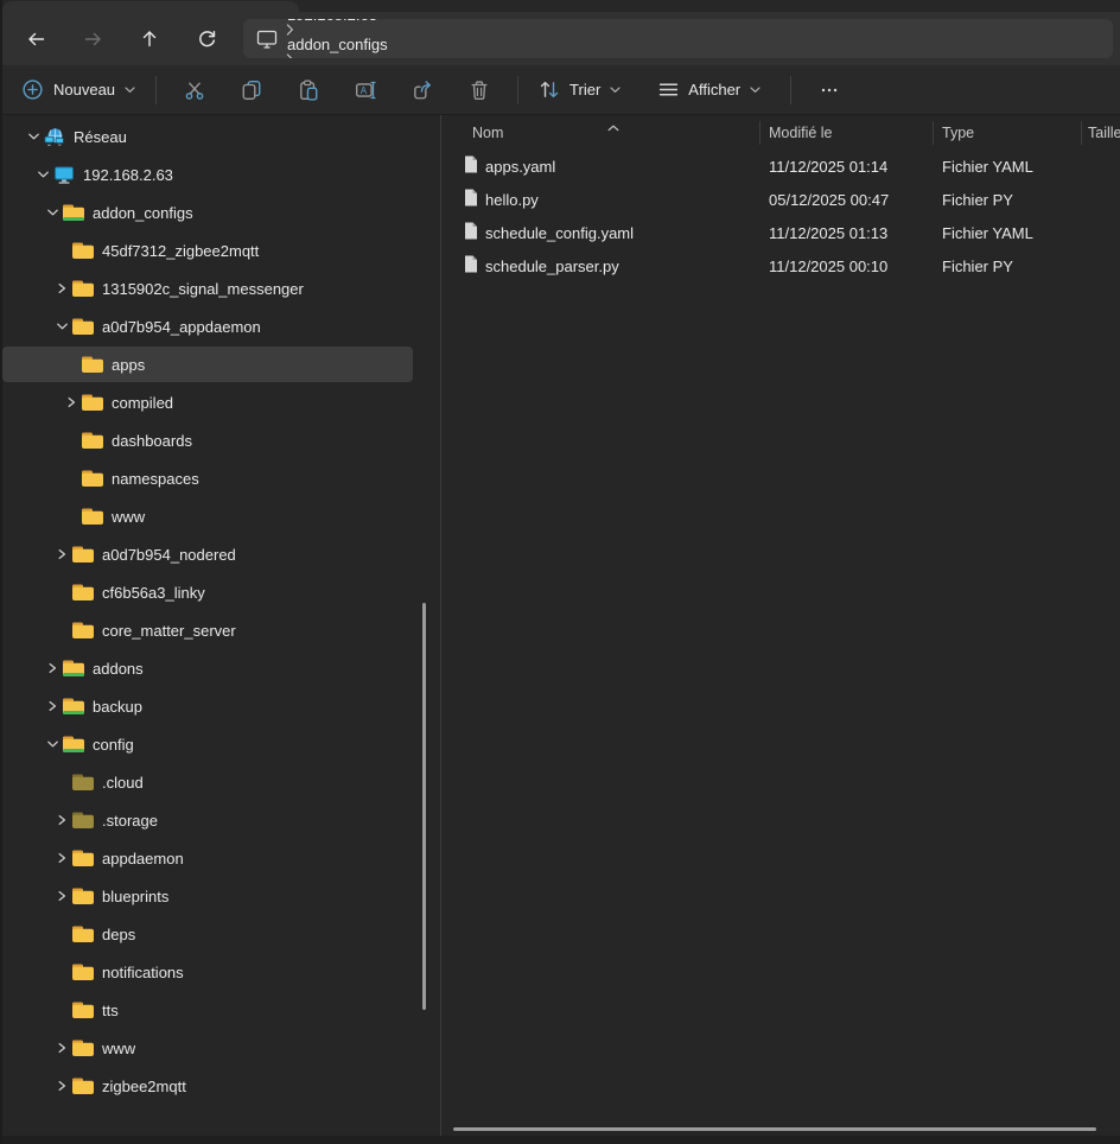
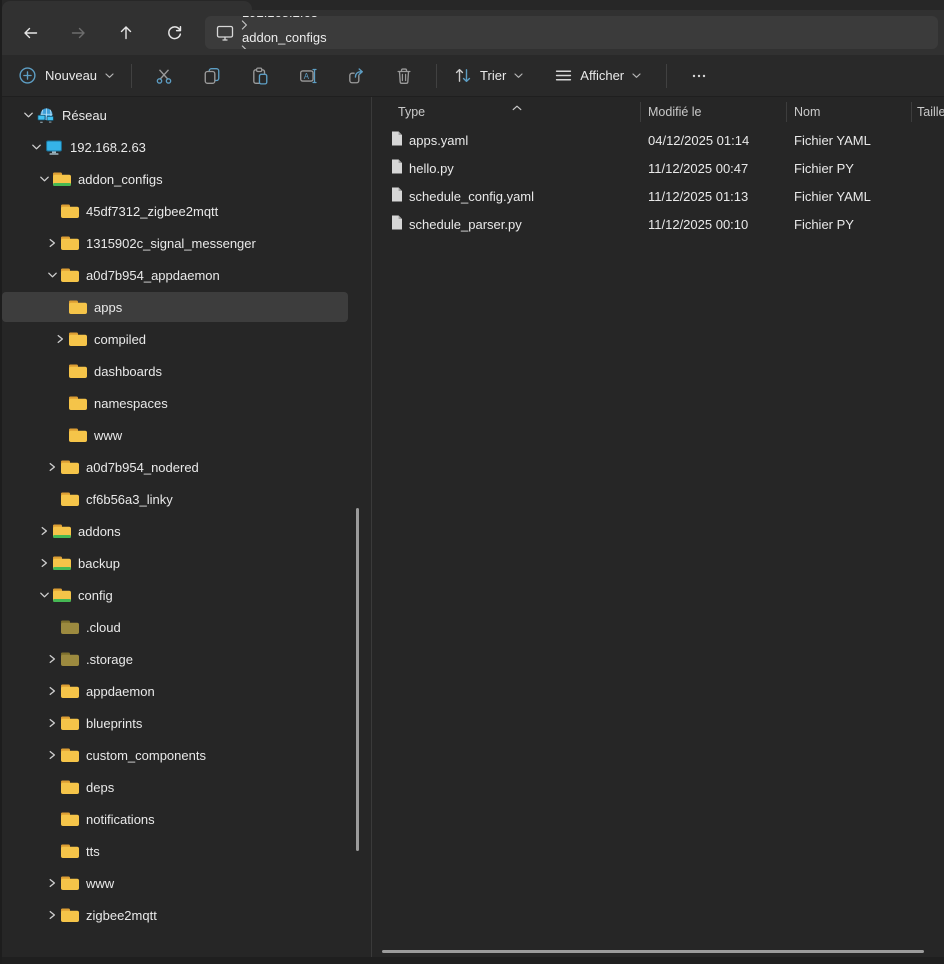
  Nouveau
  A
  Trier
  Afficher
  Réseau
  192.168.2.63
  addon_configs
  45df7312_zigbee2mqtt
  1315902c_signal_messenger
  a0d7b954_appdaemon
  apps
  compiled
  dashboards
  namespaces
  www
  a0d7b954_nodered
  cf6b56a3_linky
- core_matter_server
  addons
  backup
  config
  .cloud
  .storage
  appdaemon
  blueprints
+ custom_components
  deps
  notifications
  tts
  www
  zigbee2mqtt
- Nom
+ Type
  Modifié le
- Type
+ Nom
  Taille
  apps.yaml
- 11/12/2025 01:14
+ 04/12/2025 01:14
  Fichier YAML
  hello.py
- 05/12/2025 00:47
+ 11/12/2025 00:47
  Fichier PY
  schedule_config.yaml
  11/12/2025 01:13
  Fichier YAML
  schedule_parser.py
  11/12/2025 00:10
  Fichier PY
